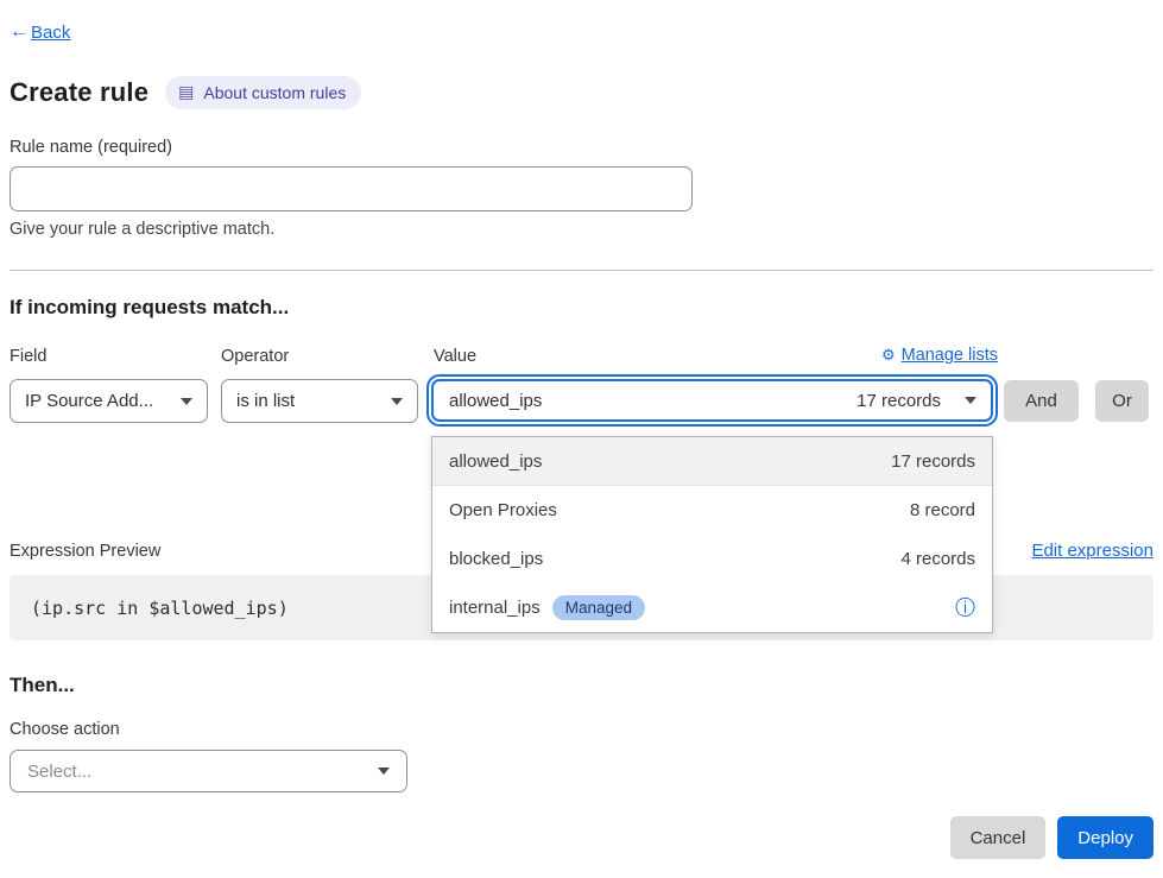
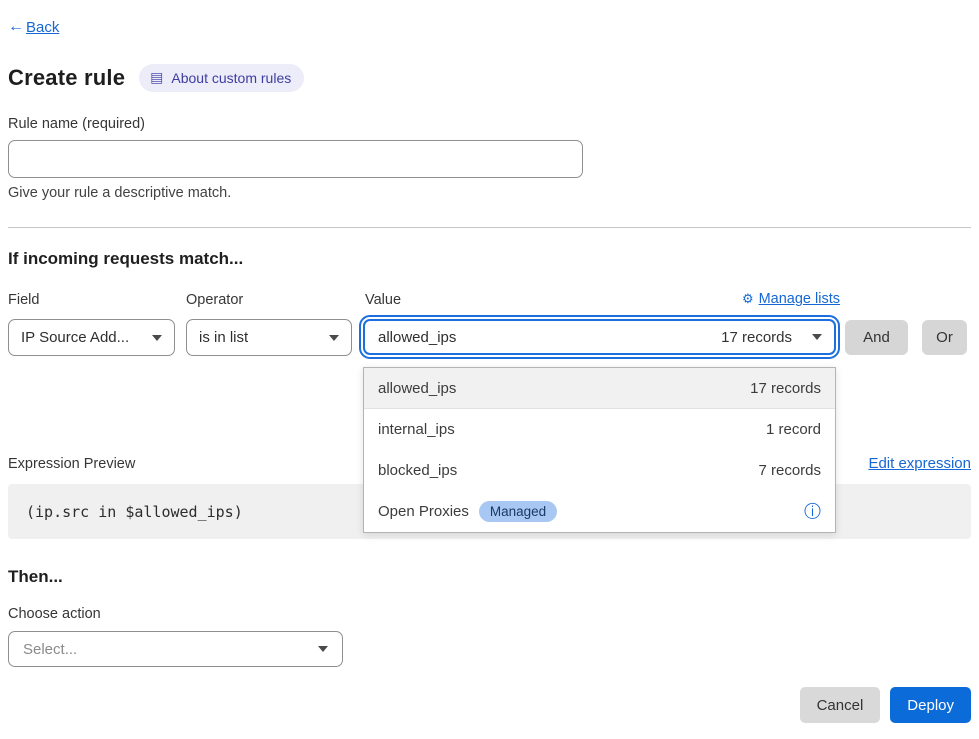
  ←
  Back
  Create rule
  ▤
  About custom rules
  Rule name (required)
  Give your rule a descriptive match.
  If incoming requests match...
  Field
  Operator
  Value
  ⚙
  Manage lists
  IP Source Add...
  is in list
  allowed_ips
  17 records
  And
  Or
  allowed_ips
  17 records
- Open Proxies
+ internal_ips
- 8 record
+ 1 record
  blocked_ips
- 4 records
+ 7 records
- internal_ips
+ Open Proxies
  Managed
  ⓘ
  Expression Preview
  Edit expression
  (ip.src in $allowed_ips)
  Then...
  Choose action
  Select...
  Cancel
  Deploy
